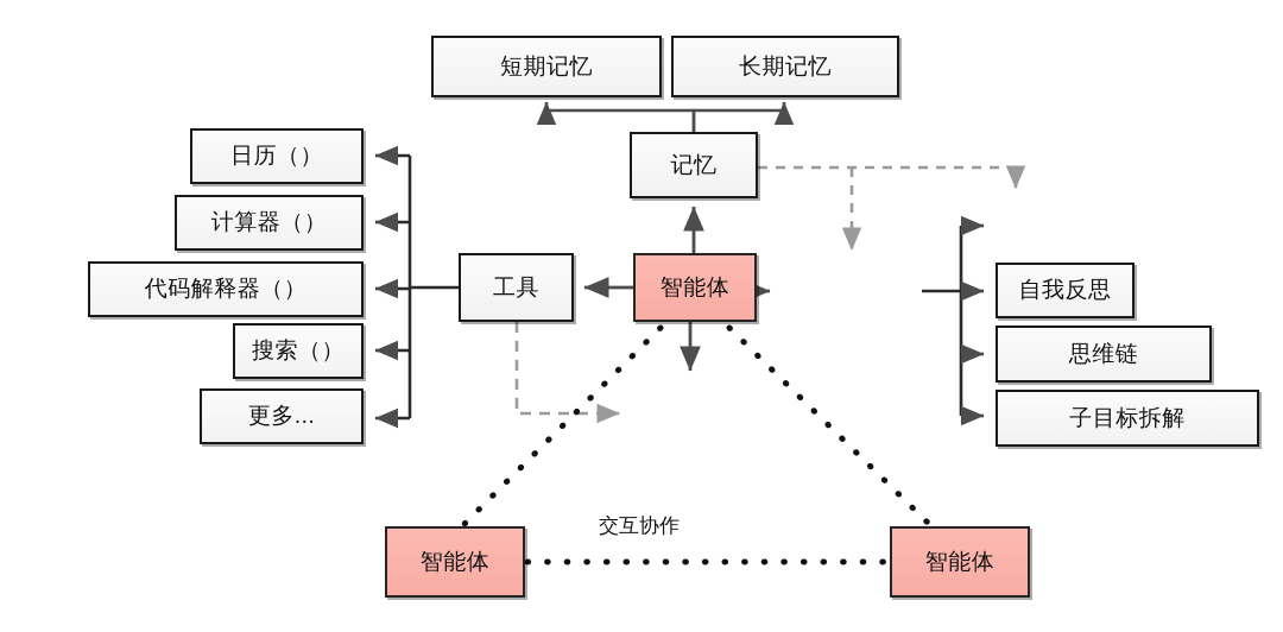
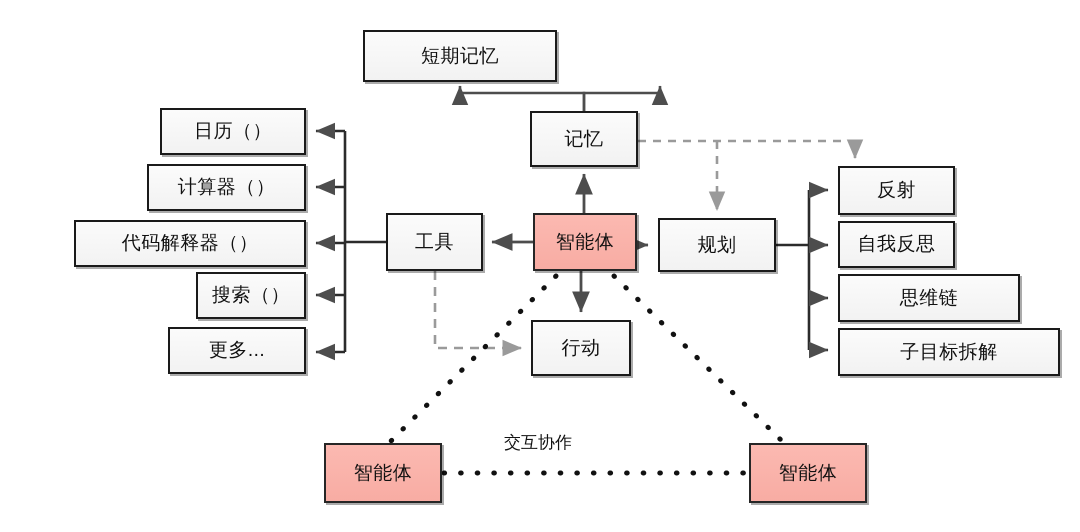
  短期记忆
- 长期记忆
  记忆
  日历（）
  计算器（）
  代码解释器（）
  搜索（）
  更多...
  工具
  智能体
+ 规划
+ 行动
+ 反射
  自我反思
  思维链
  子目标拆解
  智能体
  智能体
  交互协作
